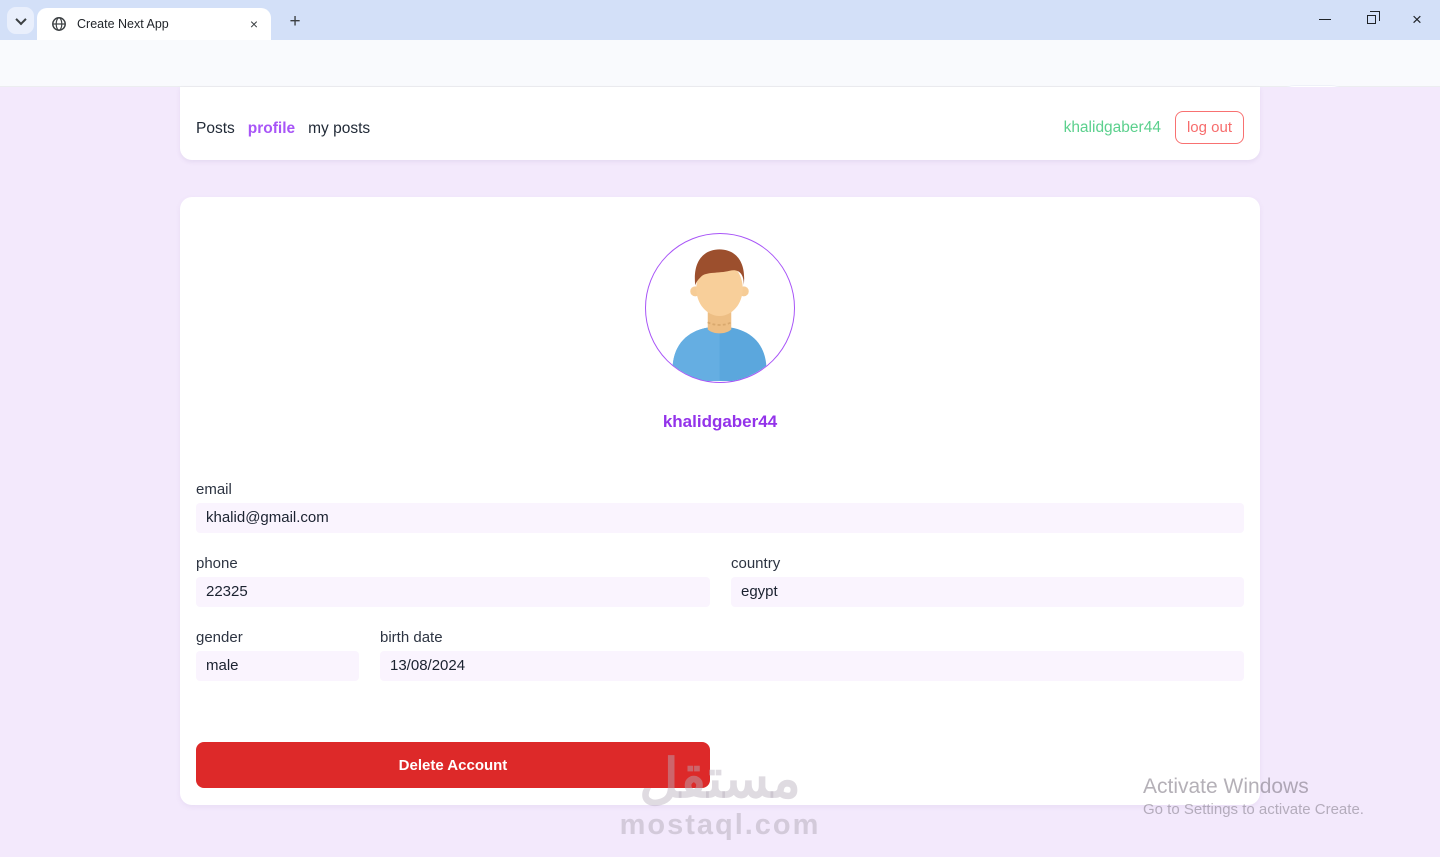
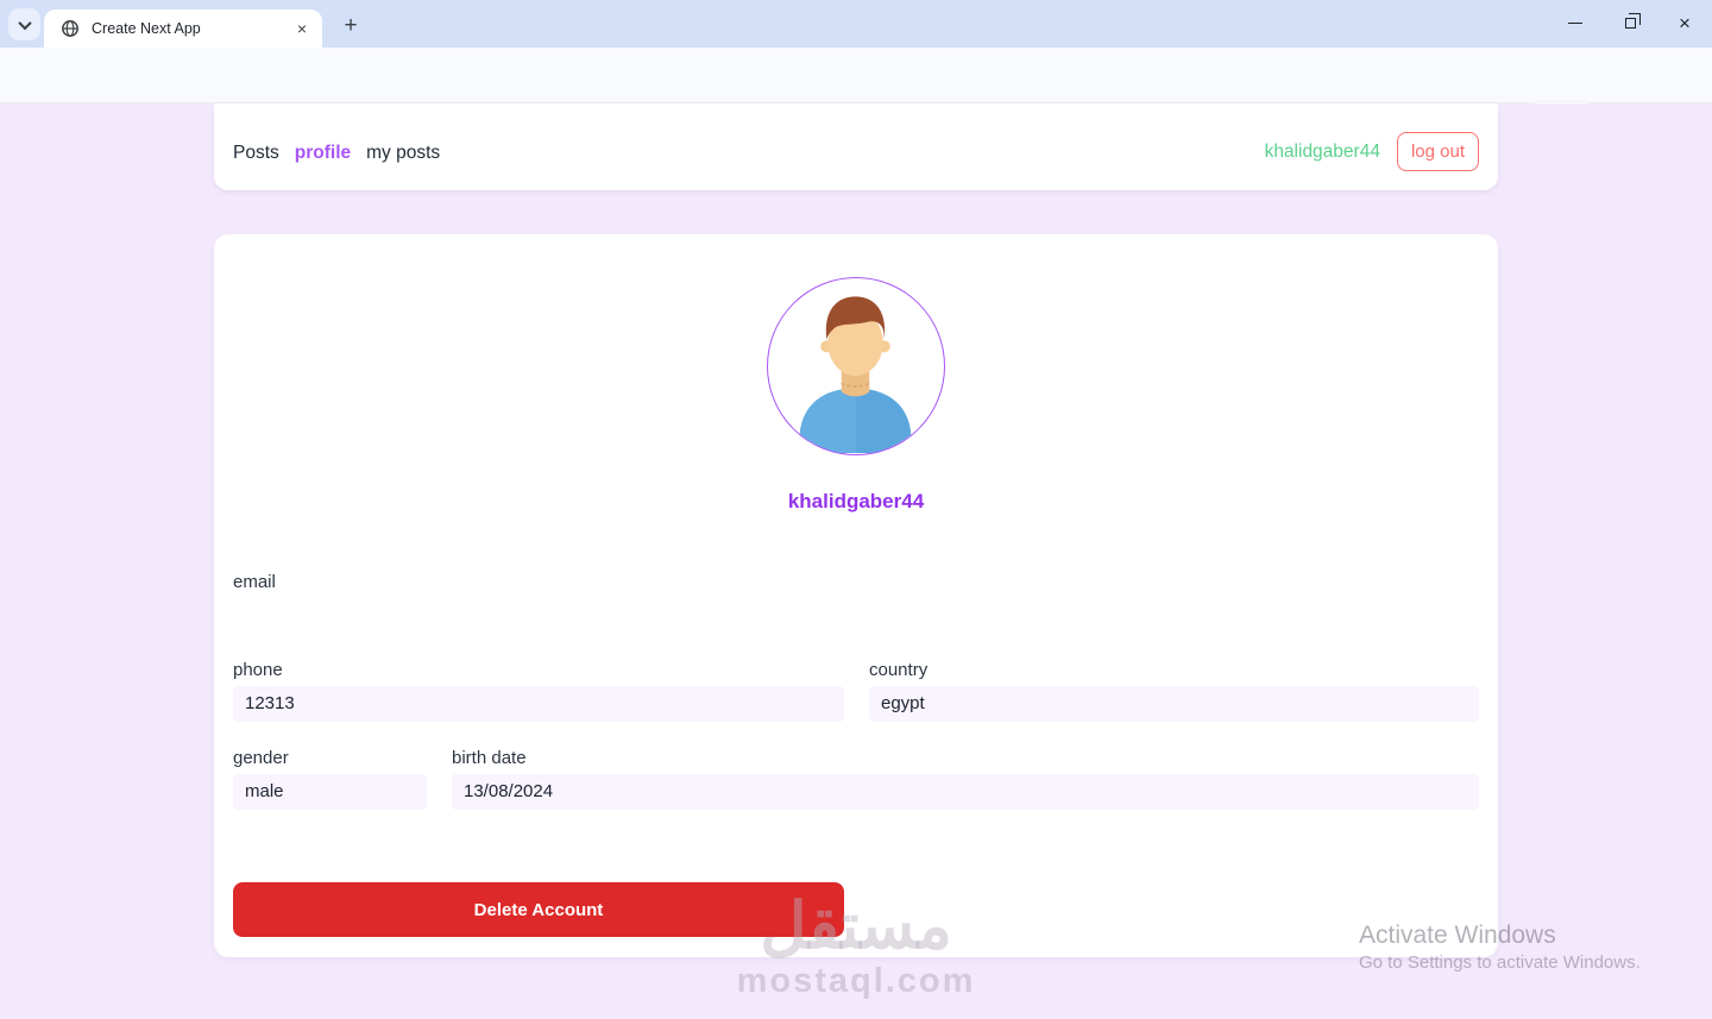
  Create Next App
  ×
  +
  ×
  Posts
  profile
  my posts
  khalidgaber44
  log out
  khalidgaber44
  email
- khalid@gmail.com
  phone
- 22325
+ 12313
  country
  egypt
  gender
  male
  birth date
  13/08/2024
  Delete Account
  مستقل
  mostaql.com
  Activate Windows
- Go to Settings to activate Create.
+ Go to Settings to activate Windows.
